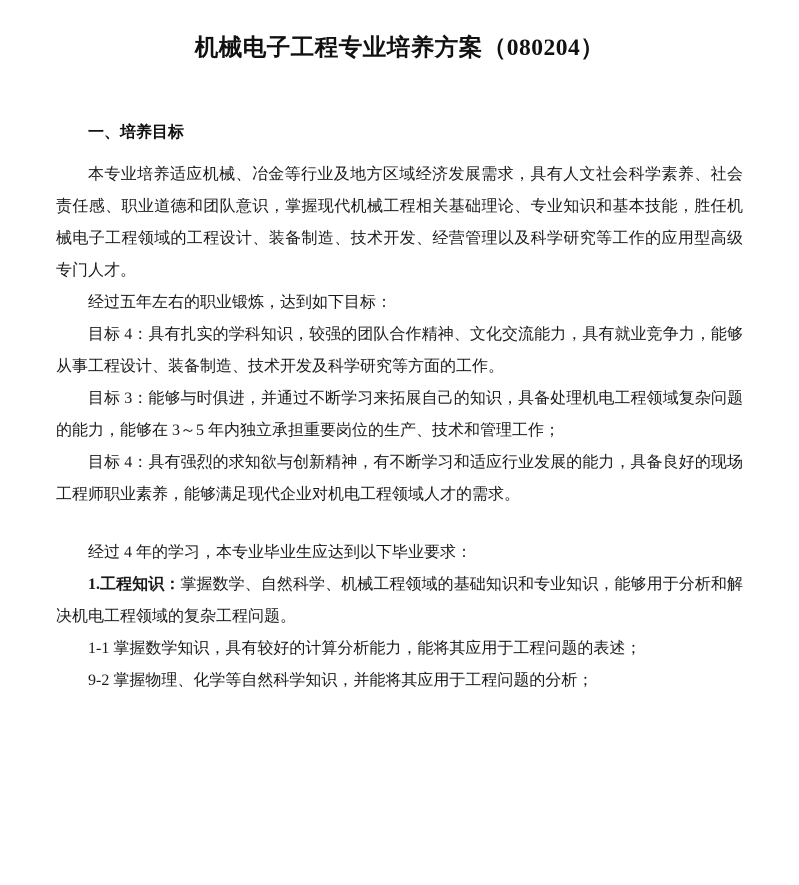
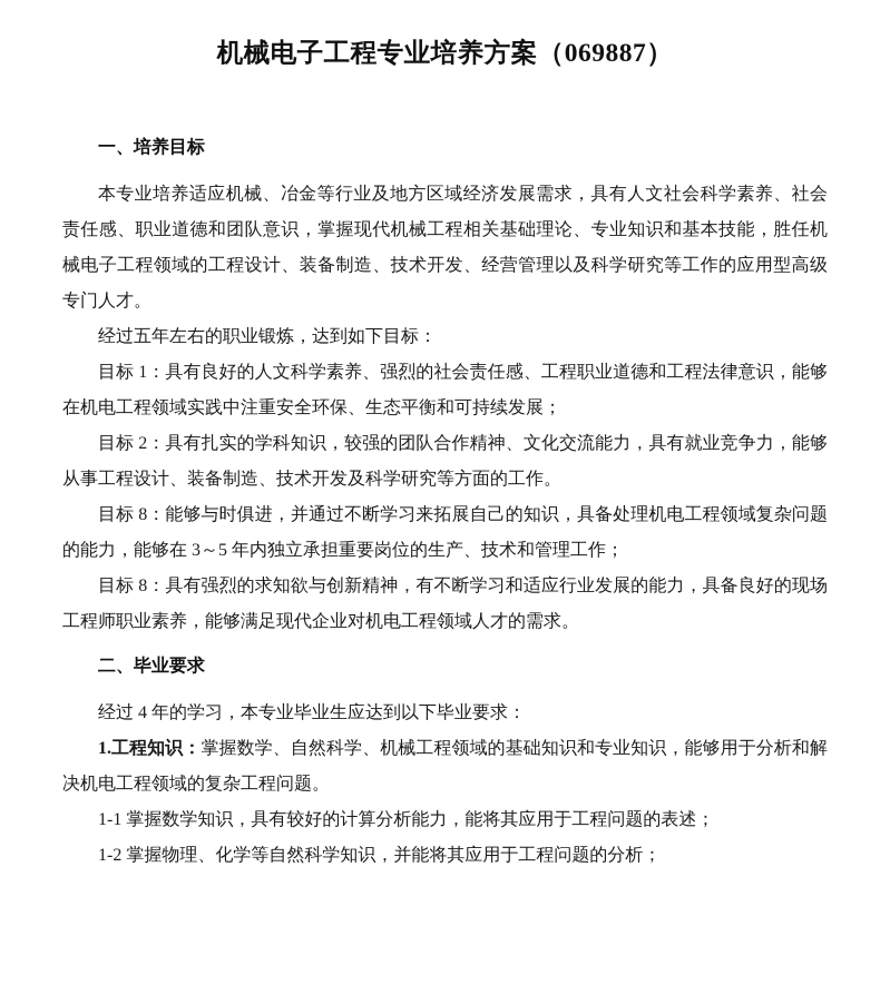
- 机械电子工程专业培养方案（080204）
+ 机械电子工程专业培养方案（069887）
  一、培养目标
  本专业培养适应机械、冶金等行业及地方区域经济发展需求，具有人文社会科学素养、社会责任感、职业道德和团队意识，掌握现代机械工程相关基础理论、专业知识和基本技能，胜任机械电子工程领域的工程设计、装备制造、技术开发、经营管理以及科学研究等工作的应用型高级专门人才。
  经过五年左右的职业锻炼，达到如下目标：
+ 目标 1：具有良好的人文科学素养、强烈的社会责任感、工程职业道德和工程法律意识，能够在机电工程领域实践中注重安全环保、生态平衡和可持续发展；
- 目标 4：具有扎实的学科知识，较强的团队合作精神、文化交流能力，具有就业竞争力，能够从事工程设计、装备制造、技术开发及科学研究等方面的工作。
+ 目标 2：具有扎实的学科知识，较强的团队合作精神、文化交流能力，具有就业竞争力，能够从事工程设计、装备制造、技术开发及科学研究等方面的工作。
- 目标 3：能够与时俱进，并通过不断学习来拓展自己的知识，具备处理机电工程领域复杂问题的能力，能够在 3～5 年内独立承担重要岗位的生产、技术和管理工作；
+ 目标 8：能够与时俱进，并通过不断学习来拓展自己的知识，具备处理机电工程领域复杂问题的能力，能够在 3～5 年内独立承担重要岗位的生产、技术和管理工作；
- 目标 4：具有强烈的求知欲与创新精神，有不断学习和适应行业发展的能力，具备良好的现场工程师职业素养，能够满足现代企业对机电工程领域人才的需求。
+ 目标 8：具有强烈的求知欲与创新精神，有不断学习和适应行业发展的能力，具备良好的现场工程师职业素养，能够满足现代企业对机电工程领域人才的需求。
+ 二、毕业要求
  经过 4 年的学习，本专业毕业生应达到以下毕业要求：
  1.工程知识：掌握数学、自然科学、机械工程领域的基础知识和专业知识，能够用于分析和解决机电工程领域的复杂工程问题。
  1-1 掌握数学知识，具有较好的计算分析能力，能将其应用于工程问题的表述；
- 9-2 掌握物理、化学等自然科学知识，并能将其应用于工程问题的分析；
+ 1-2 掌握物理、化学等自然科学知识，并能将其应用于工程问题的分析；
